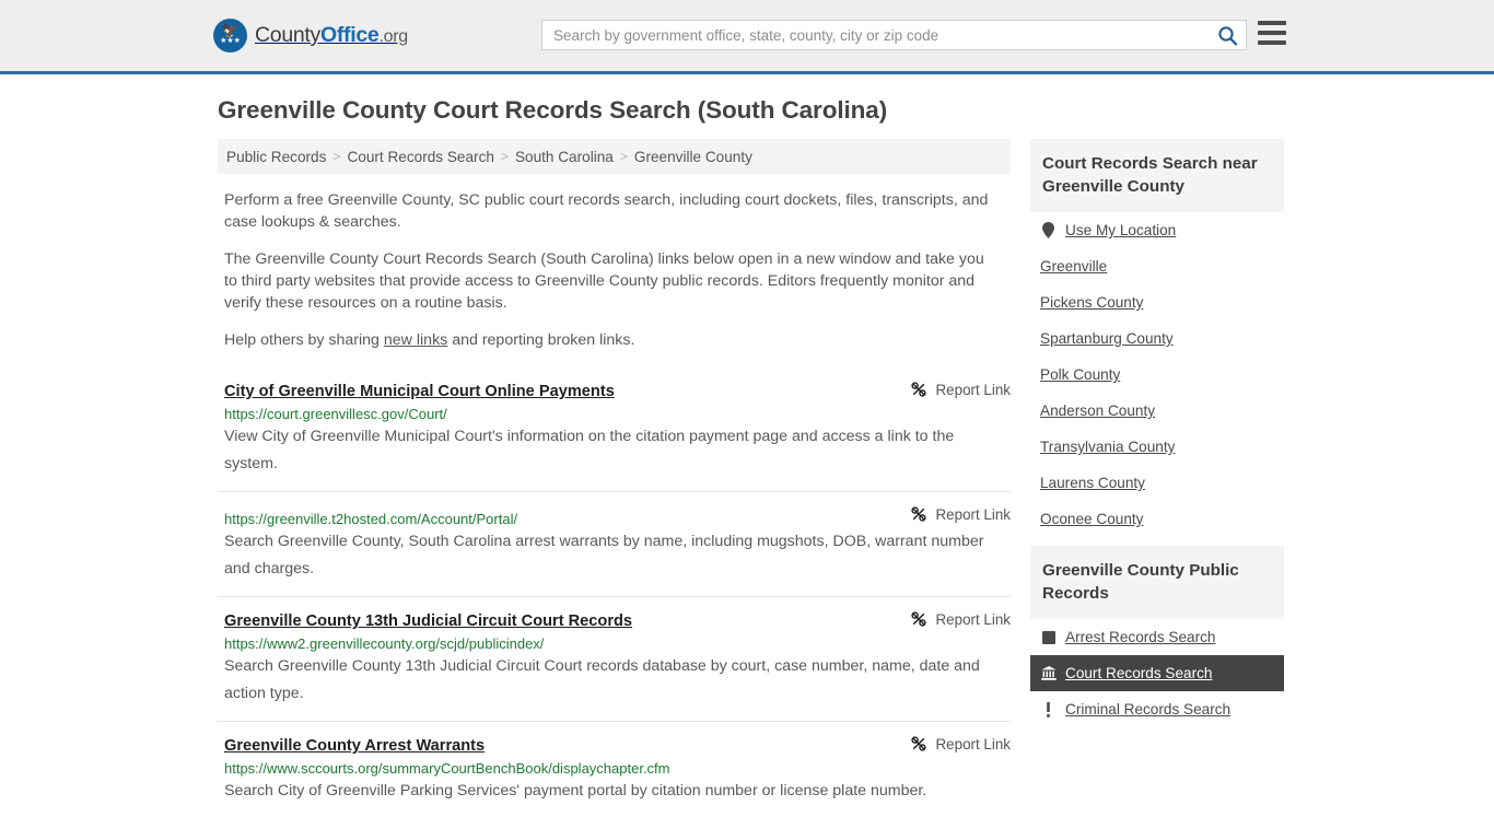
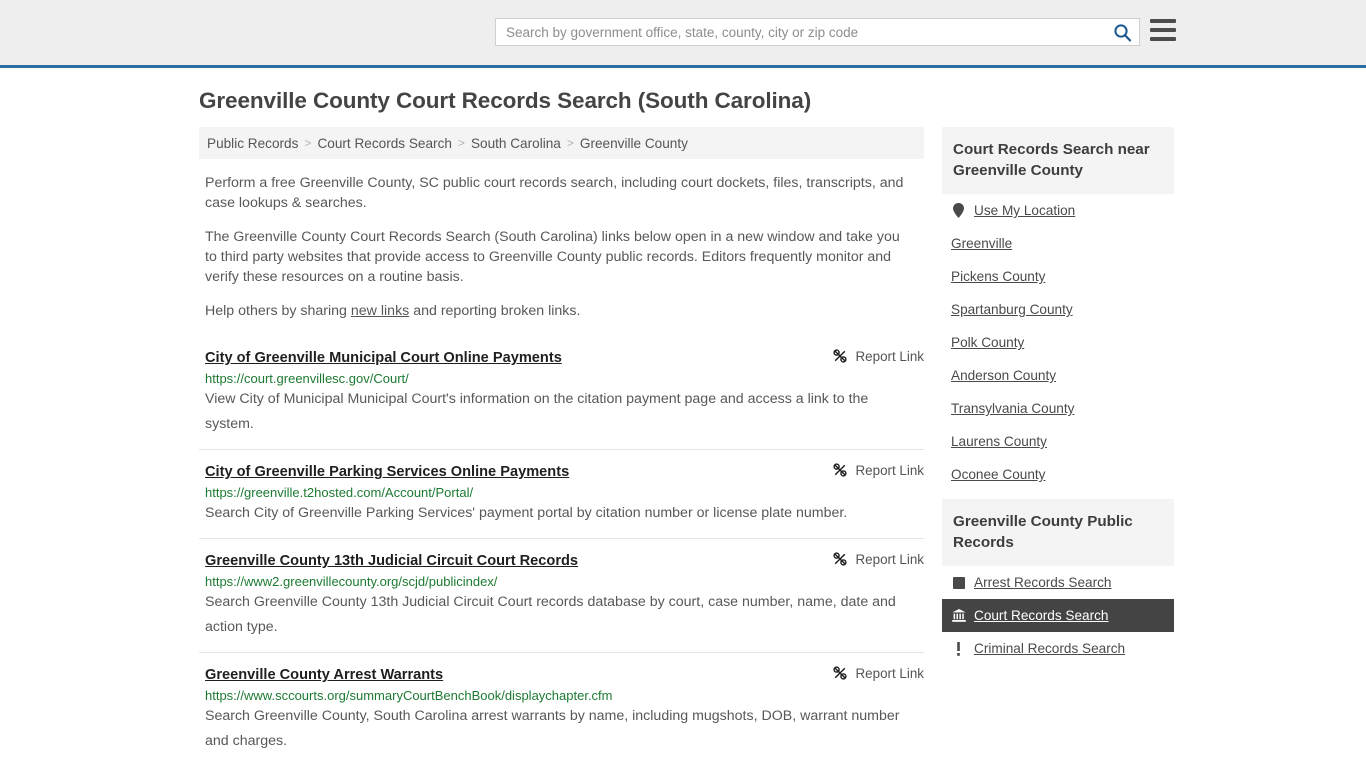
- 🦅
- CountyOffice.org
  Search by government office, state, county, city or zip code
  Greenville County Court Records Search (South Carolina)
  Public Records
  >
  Court Records Search
  >
  South Carolina
  >
  Greenville County
  Perform a free Greenville County, SC public court records search, including court dockets, files, transcripts, and case lookups & searches.
  The Greenville County Court Records Search (South Carolina) links below open in a new window and take you to third party websites that provide access to Greenville County public records. Editors frequently monitor and verify these resources on a routine basis.
  Help others by sharing new links and reporting broken links.
  City of Greenville Municipal Court Online Payments
  Report Link
  https://court.greenvillesc.gov/Court/
- View City of Greenville Municipal Court's information on the citation payment page and access a link to the system.
+ View City of Municipal Municipal Court's information on the citation payment page and access a link to the system.
+ City of Greenville Parking Services Online Payments
  Report Link
  https://greenville.t2hosted.com/Account/Portal/
- Search Greenville County, South Carolina arrest warrants by name, including mugshots, DOB, warrant number and charges.
+ Search City of Greenville Parking Services' payment portal by citation number or license plate number.
  Greenville County 13th Judicial Circuit Court Records
  Report Link
  https://www2.greenvillecounty.org/scjd/publicindex/
  Search Greenville County 13th Judicial Circuit Court records database by court, case number, name, date and action type.
  Greenville County Arrest Warrants
  Report Link
  https://www.sccourts.org/summaryCourtBenchBook/displaychapter.cfm
- Search City of Greenville Parking Services' payment portal by citation number or license plate number.
+ Search Greenville County, South Carolina arrest warrants by name, including mugshots, DOB, warrant number and charges.
  Court Records Search near Greenville County
  Use My Location
  Greenville
  Pickens County
  Spartanburg County
  Polk County
  Anderson County
  Transylvania County
  Laurens County
  Oconee County
  Greenville County Public Records
  Arrest Records Search
  Court Records Search
  Criminal Records Search
